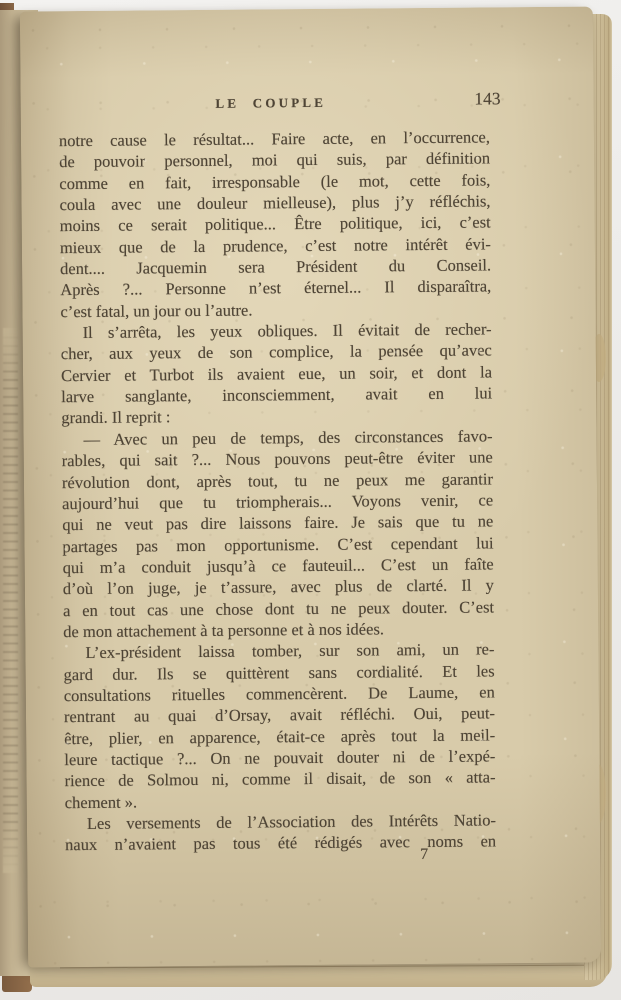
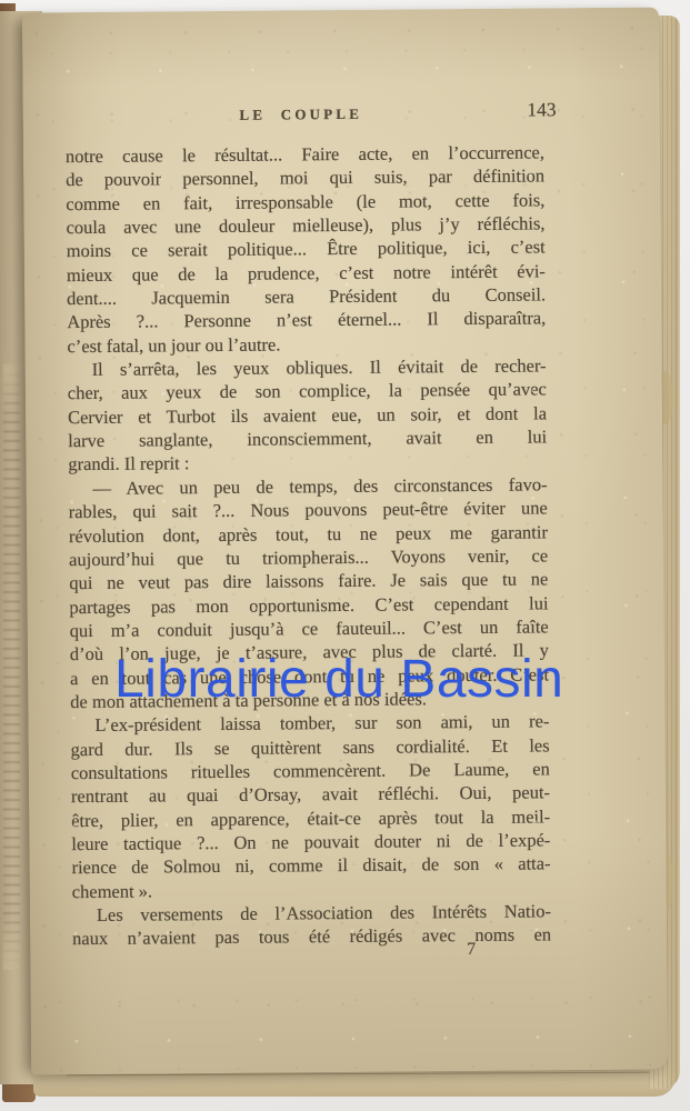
+ Librairie du Bassin
